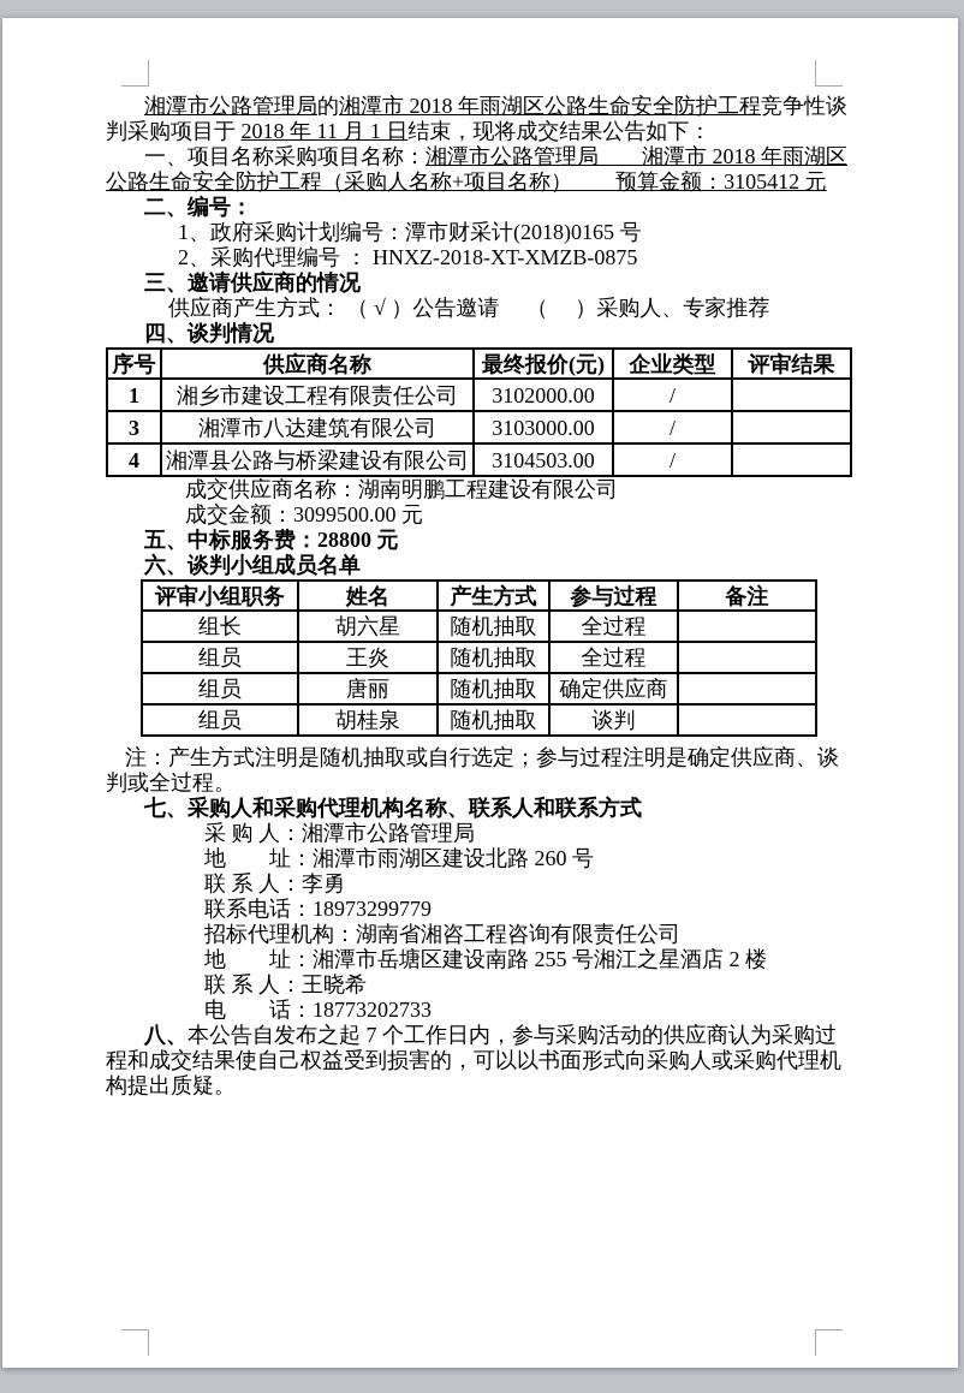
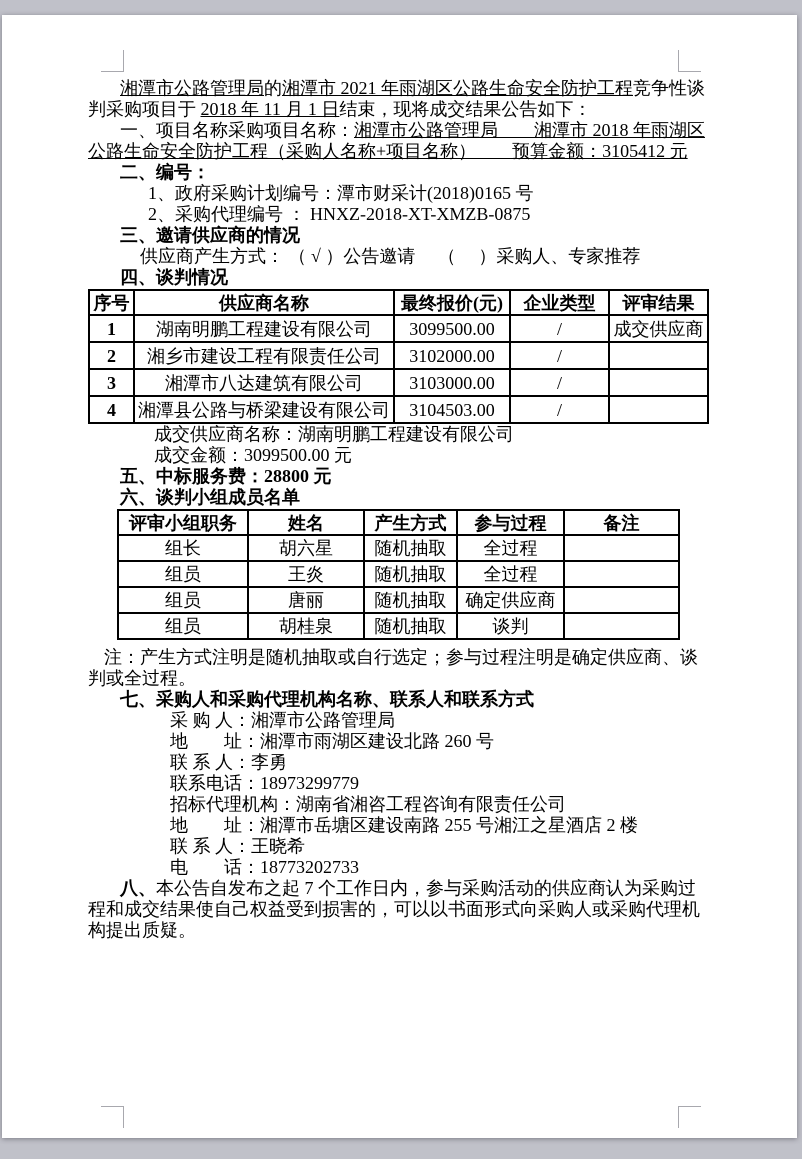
- 湘潭市公路管理局的湘潭市 2018 年雨湖区公路生命安全防护工程竞争性谈判采购项目于 2018 年 11 月 1 日结束，现将成交结果公告如下：
+ 湘潭市公路管理局的湘潭市 2021 年雨湖区公路生命安全防护工程竞争性谈判采购项目于 2018 年 11 月 1 日结束，现将成交结果公告如下：
  一、项目名称采购项目名称：湘潭市公路管理局 湘潭市 2018 年雨湖区公路生命安全防护工程（采购人名称+项目名称） 预算金额：3105412 元
  二、编号：
  1、政府采购计划编号：潭市财采计(2018)0165 号
  2、采购代理编号 ： HNXZ-2018-XT-XMZB-0875
  三、邀请供应商的情况
  供应商产生方式： （ √ ）公告邀请 （ ）采购人、专家推荐
  四、谈判情况
  序号	供应商名称	最终报价(元)	企业类型	评审结果
+ 1	湖南明鹏工程建设有限公司	3099500.00	/	成交供应商
- 1	湘乡市建设工程有限责任公司	3102000.00	/
+ 2	湘乡市建设工程有限责任公司	3102000.00	/
  3	湘潭市八达建筑有限公司	3103000.00	/
  4	湘潭县公路与桥梁建设有限公司	3104503.00	/
  成交供应商名称：湖南明鹏工程建设有限公司
  成交金额：3099500.00 元
  五、中标服务费：28800 元
  六、谈判小组成员名单
  评审小组职务	姓名	产生方式	参与过程	备注
  组长	胡六星	随机抽取	全过程
  组员	王炎	随机抽取	全过程
  组员	唐丽	随机抽取	确定供应商
  组员	胡桂泉	随机抽取	谈判
  注：产生方式注明是随机抽取或自行选定；参与过程注明是确定供应商、谈判或全过程。
  七、采购人和采购代理机构名称、联系人和联系方式
  采 购 人：湘潭市公路管理局
  地 址：湘潭市雨湖区建设北路 260 号
  联 系 人：李勇
  联系电话：18973299779
  招标代理机构：湖南省湘咨工程咨询有限责任公司
  地 址：湘潭市岳塘区建设南路 255 号湘江之星酒店 2 楼
  联 系 人：王晓希
  电 话：18773202733
  八、本公告自发布之起 7 个工作日内，参与采购活动的供应商认为采购过程和成交结果使自己权益受到损害的，可以以书面形式向采购人或采购代理机构提出质疑。
